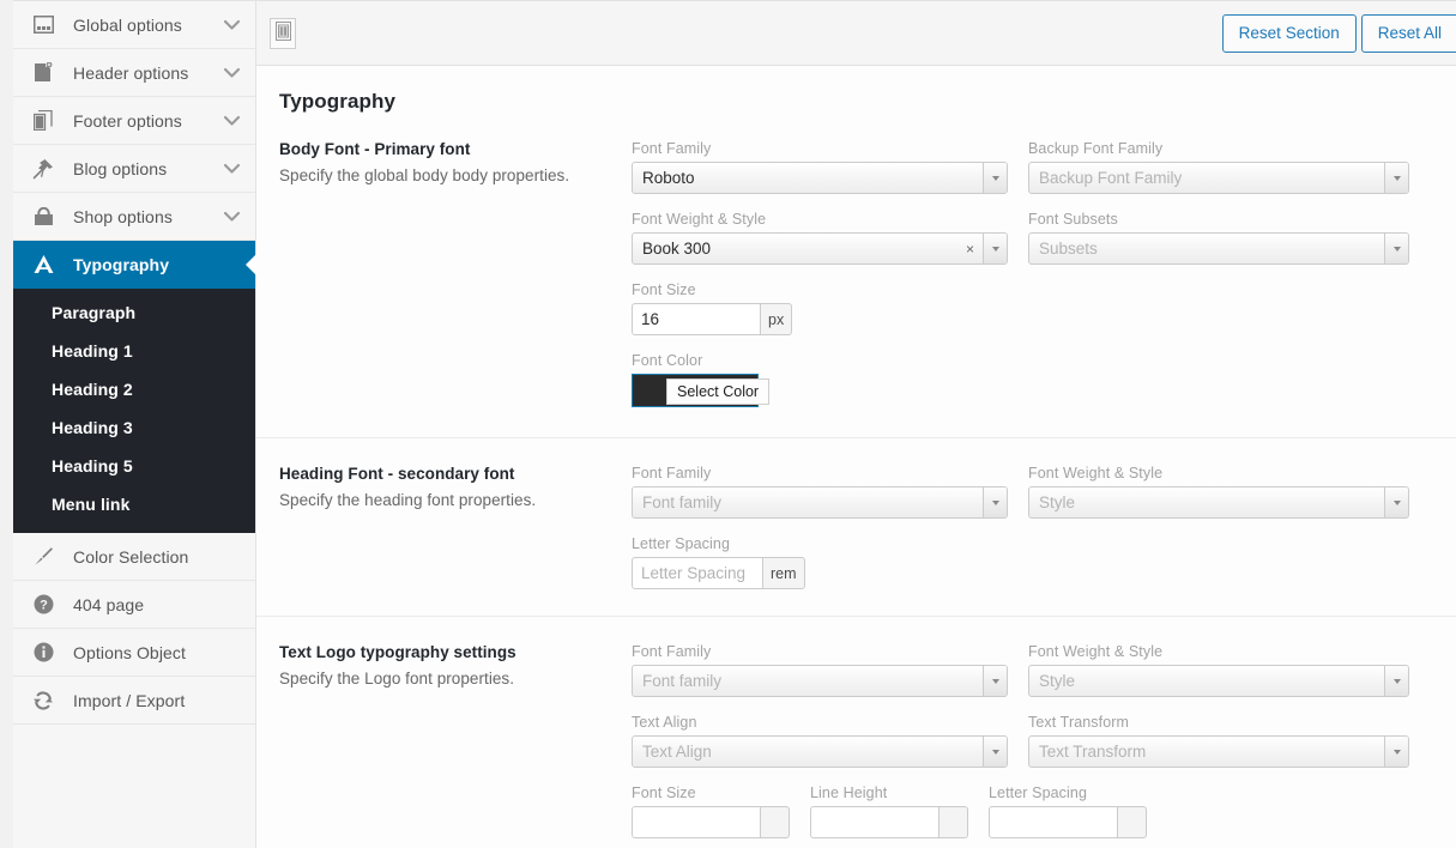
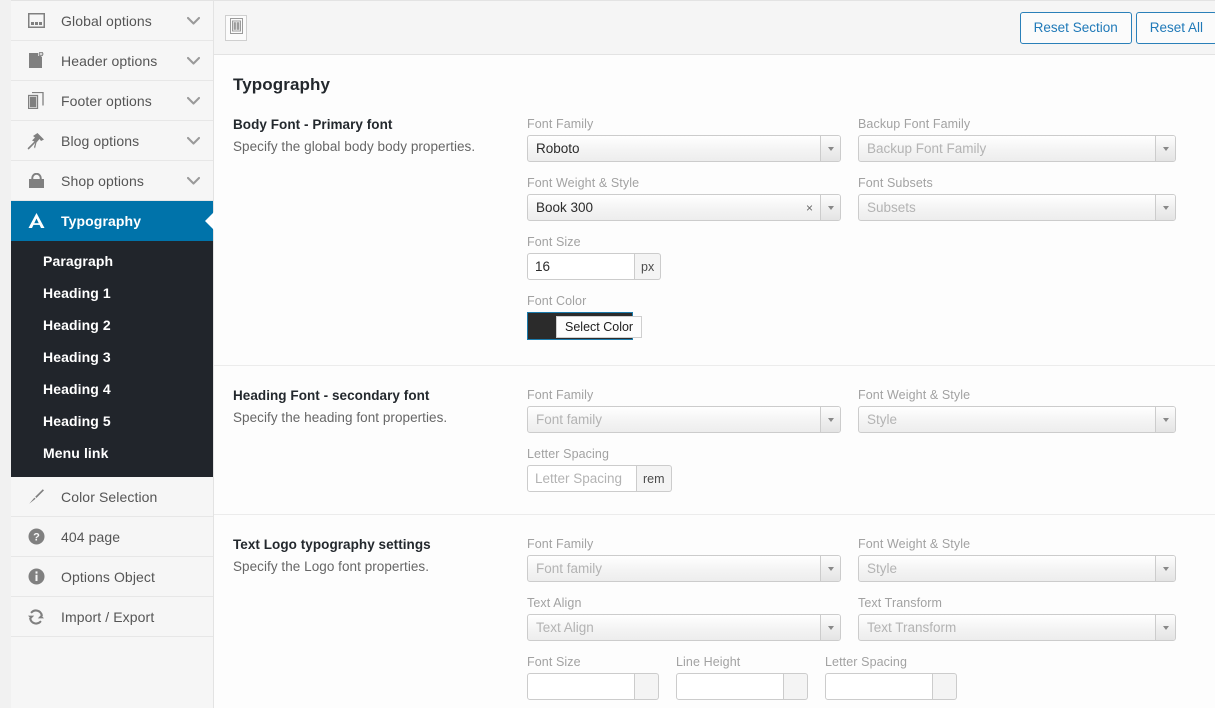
  Global options
  Header options
  Footer options
  Blog options
  Shop options
  Typography
  Paragraph
  Heading 1
  Heading 2
  Heading 3
+ Heading 4
  Heading 5
  Menu link
  Color Selection
  ?
  404 page
  Options Object
  Import / Export
  Reset Section
  Reset All
  Typography
  Body Font - Primary font
  Specify the global body body properties.
  Font Family
  Roboto
  Backup Font Family
  Backup Font Family
  Font Weight & Style
  Book 300
  ×
  Font Subsets
  Subsets
  Font Size
  16
  px
  Font Color
  Select Color
  Heading Font - secondary font
  Specify the heading font properties.
  Font Family
  Font family
  Font Weight & Style
  Style
  Letter Spacing
  Letter Spacing
  rem
  Text Logo typography settings
  Specify the Logo font properties.
  Font Family
  Font family
  Font Weight & Style
  Style
  Text Align
  Text Align
  Text Transform
  Text Transform
  Font Size
  Line Height
  Letter Spacing
